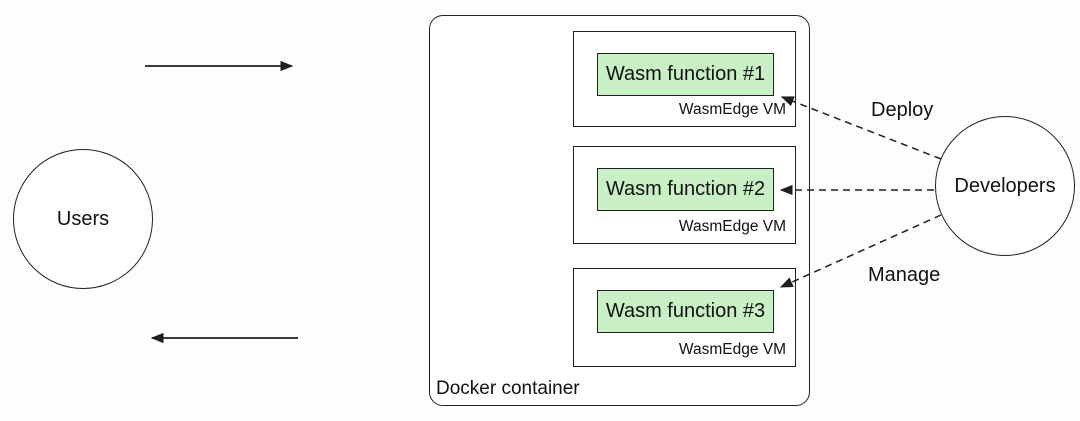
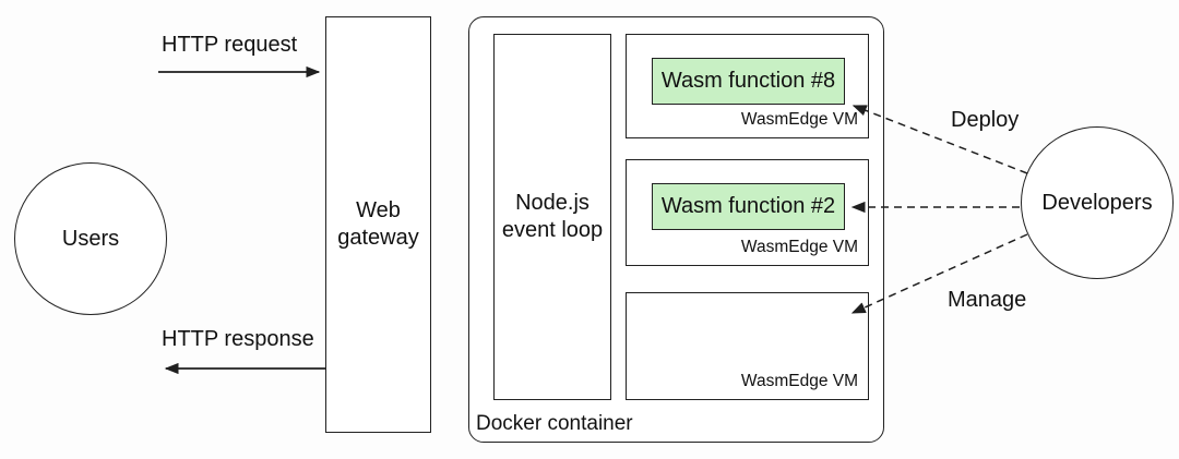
  Users
+ Web gateway
  Docker container
+ Node.js event loop
- Wasm function #1
+ Wasm function #8
  WasmEdge VM
  Wasm function #2
  WasmEdge VM
- Wasm function #3
  WasmEdge VM
  Developers
+ HTTP request
+ HTTP response
  Deploy
  Manage
